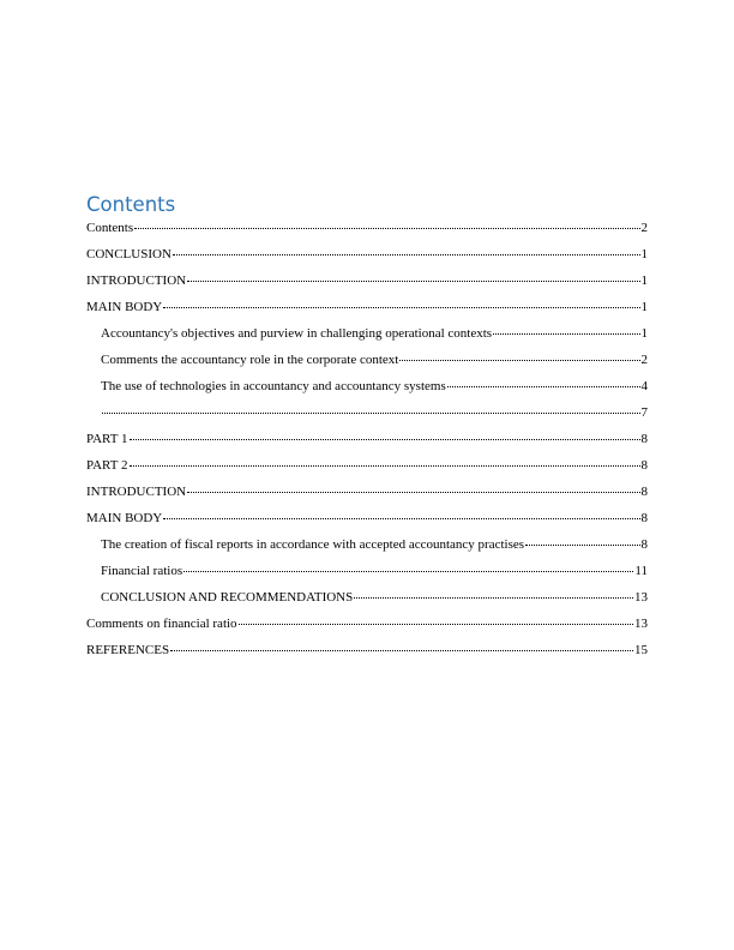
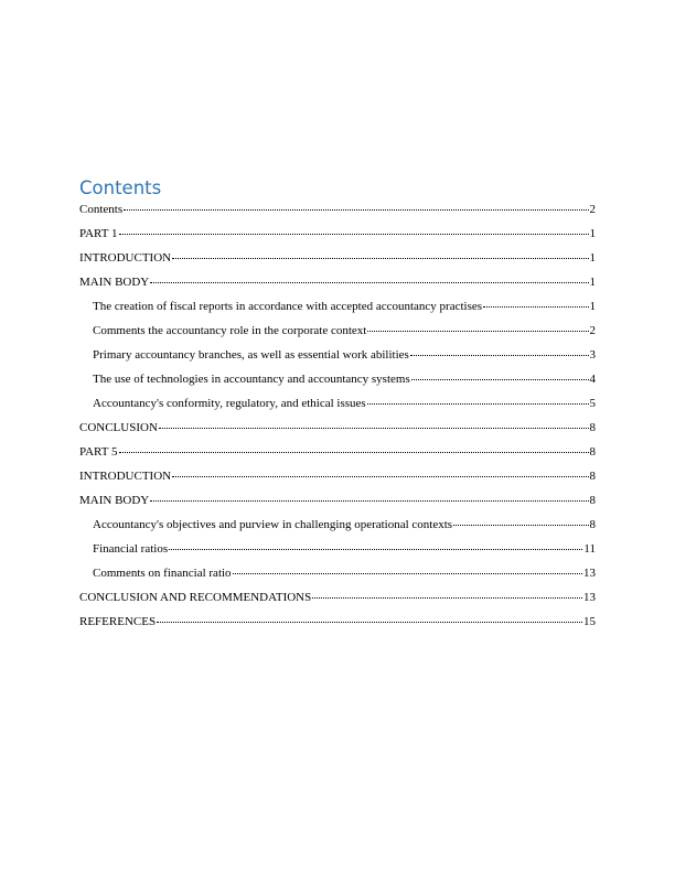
  Contents
  Contents
  2
- CONCLUSION
+ PART 1
  1
  INTRODUCTION
  1
  MAIN BODY
  1
- Accountancy's objectives and purview in challenging operational contexts
+ The creation of fiscal reports in accordance with accepted accountancy practises
  1
  Comments the accountancy role in the corporate context
  2
+ Primary accountancy branches, as well as essential work abilities
+ 3
  The use of technologies in accountancy and accountancy systems
  4
+ Accountancy's conformity, regulatory, and ethical issues
- 7
+ 5
- PART 1
+ CONCLUSION
  8
- PART 2
+ PART 5
  8
  INTRODUCTION
  8
  MAIN BODY
  8
- The creation of fiscal reports in accordance with accepted accountancy practises
+ Accountancy's objectives and purview in challenging operational contexts
  8
  Financial ratios
  11
- CONCLUSION AND RECOMMENDATIONS
+ Comments on financial ratio
  13
- Comments on financial ratio
+ CONCLUSION AND RECOMMENDATIONS
  13
  REFERENCES
  15
